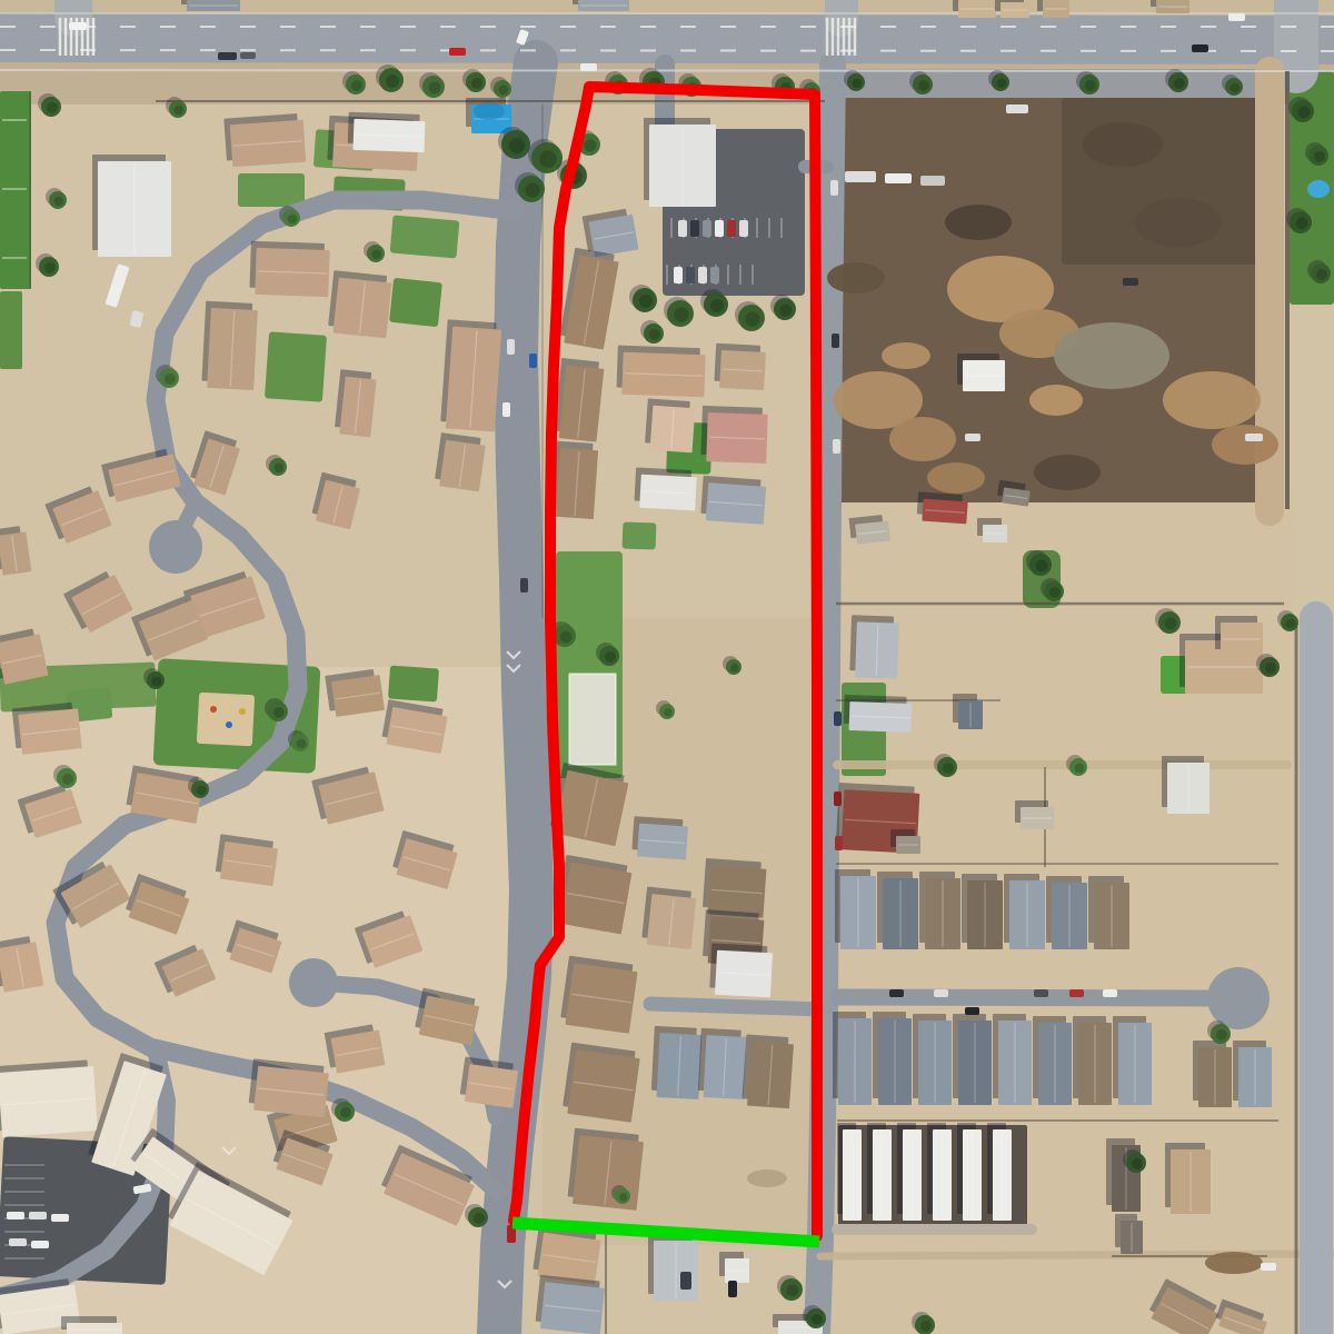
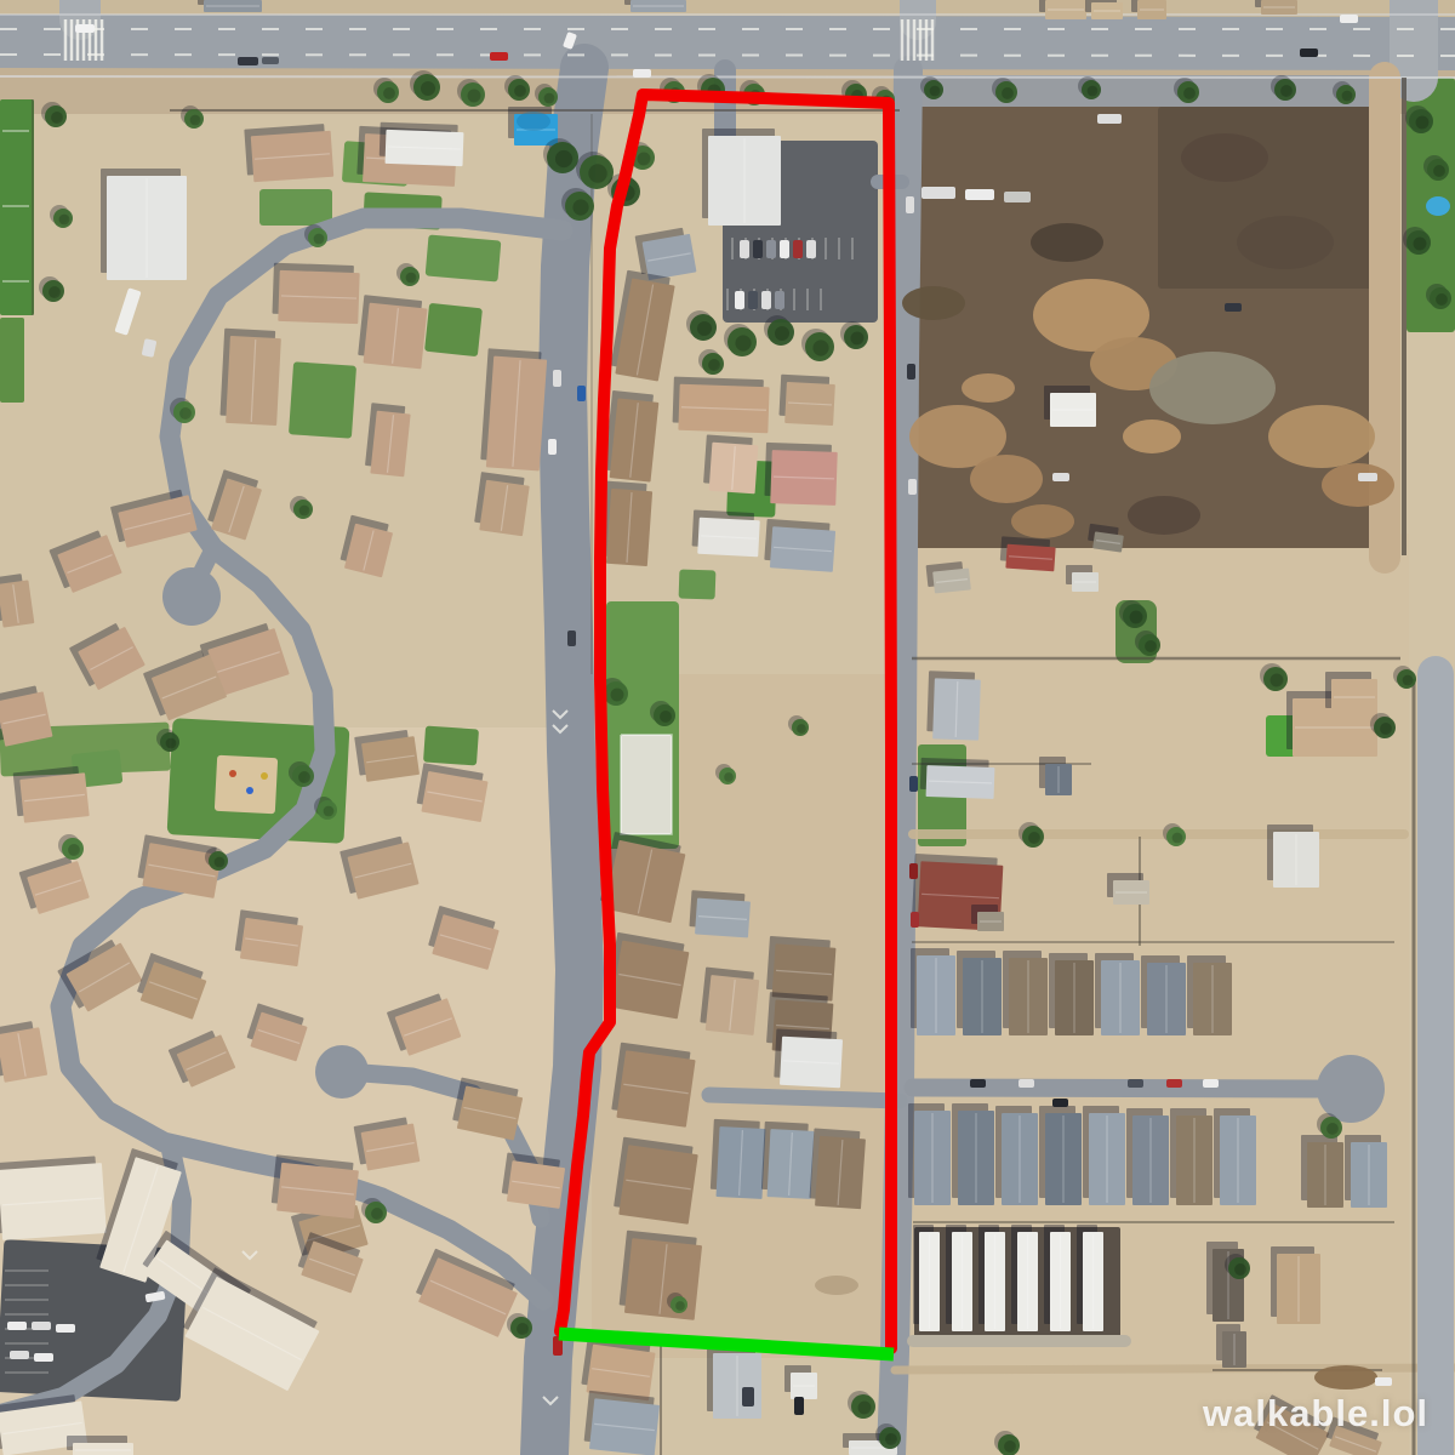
+ walkable.lol
